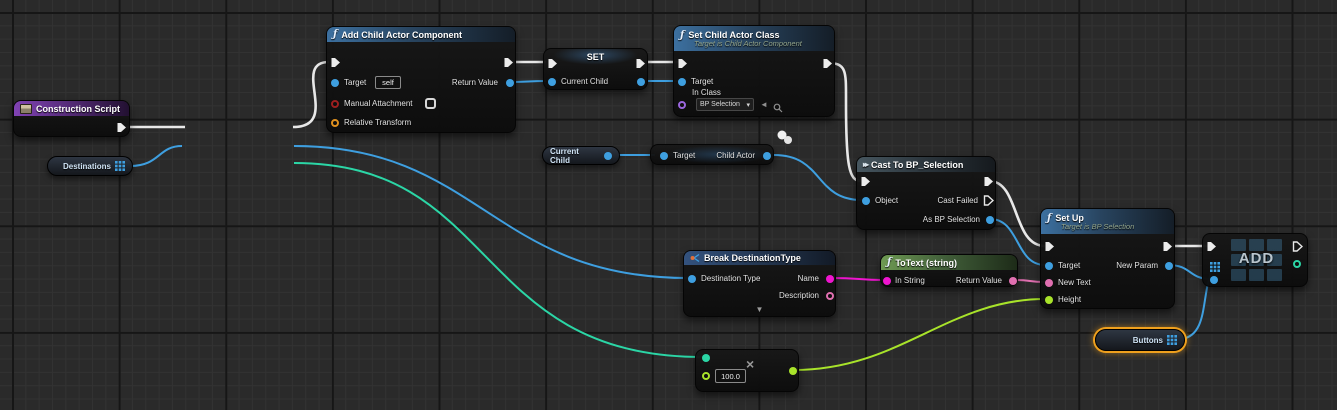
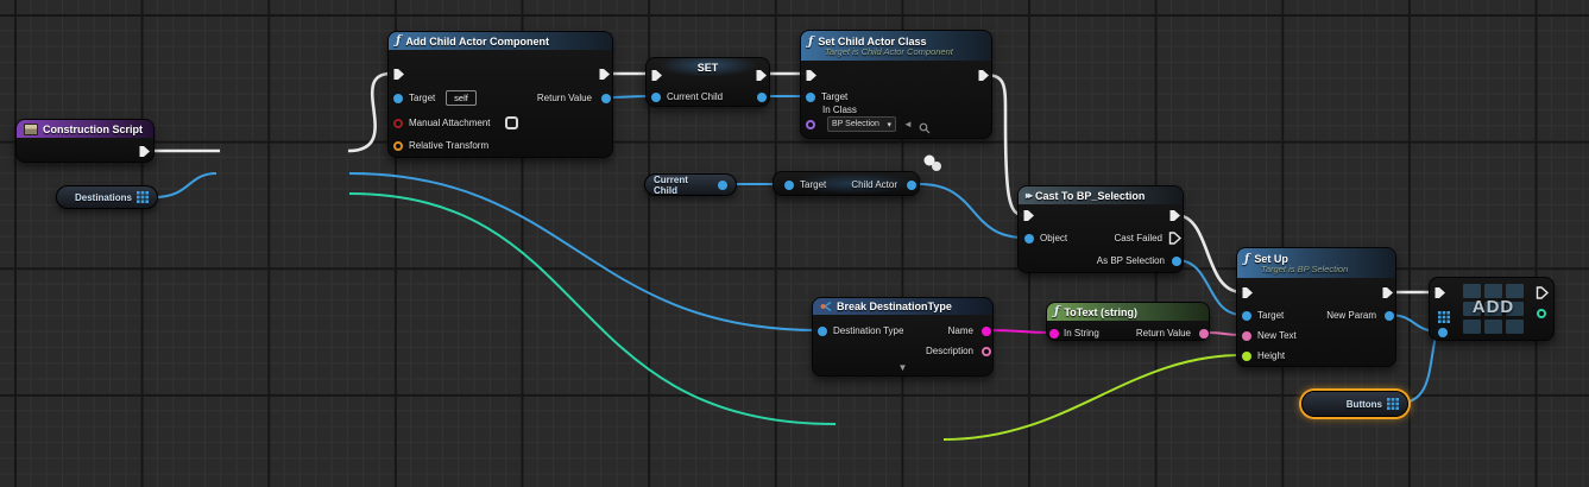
  Construction Script
  Destinations
  ƒ
  Add Child Actor Component
  Target
  self
  Return Value
  Manual Attachment
  Relative Transform
  SET
  Current Child
  ƒ
  Set Child Actor Class
  Target is Child Actor Component
  Target
  In Class
  ◄
  Current Child
  Target
  Child Actor
  ▸▸
  Cast To BP_Selection
  Object
  Cast Failed
  As BP Selection
  Break DestinationType
  Destination Type
  Name
  Description
  ▼
  ƒ
  ToText (string)
  In String
  Return Value
  ƒ
  Set Up
  Target is BP Selection
  Target
  New Param
  New Text
  Height
- 100.0
- ×
  ADD
  Buttons
